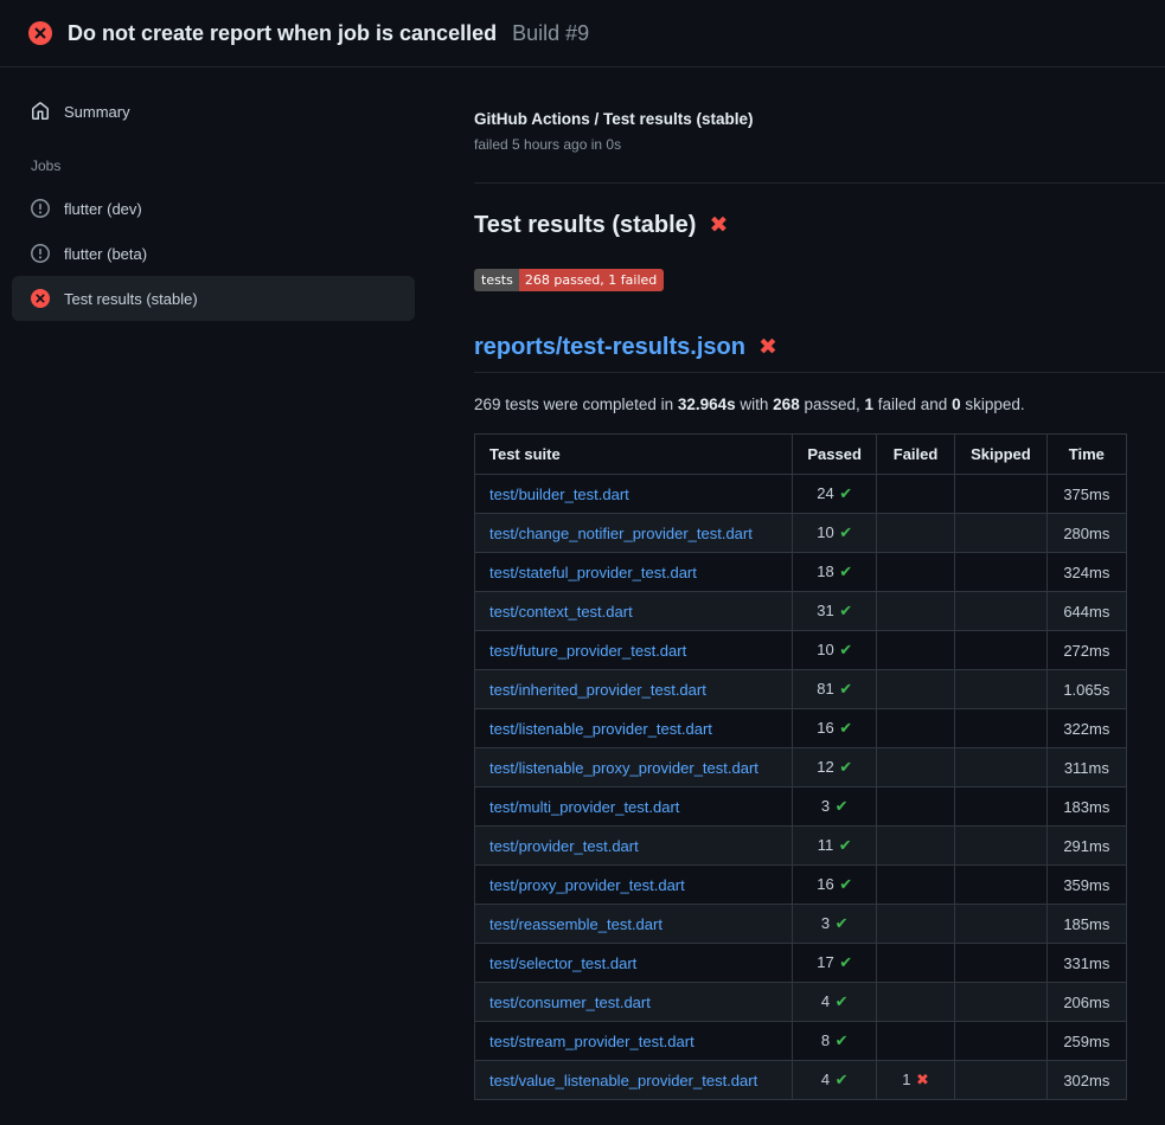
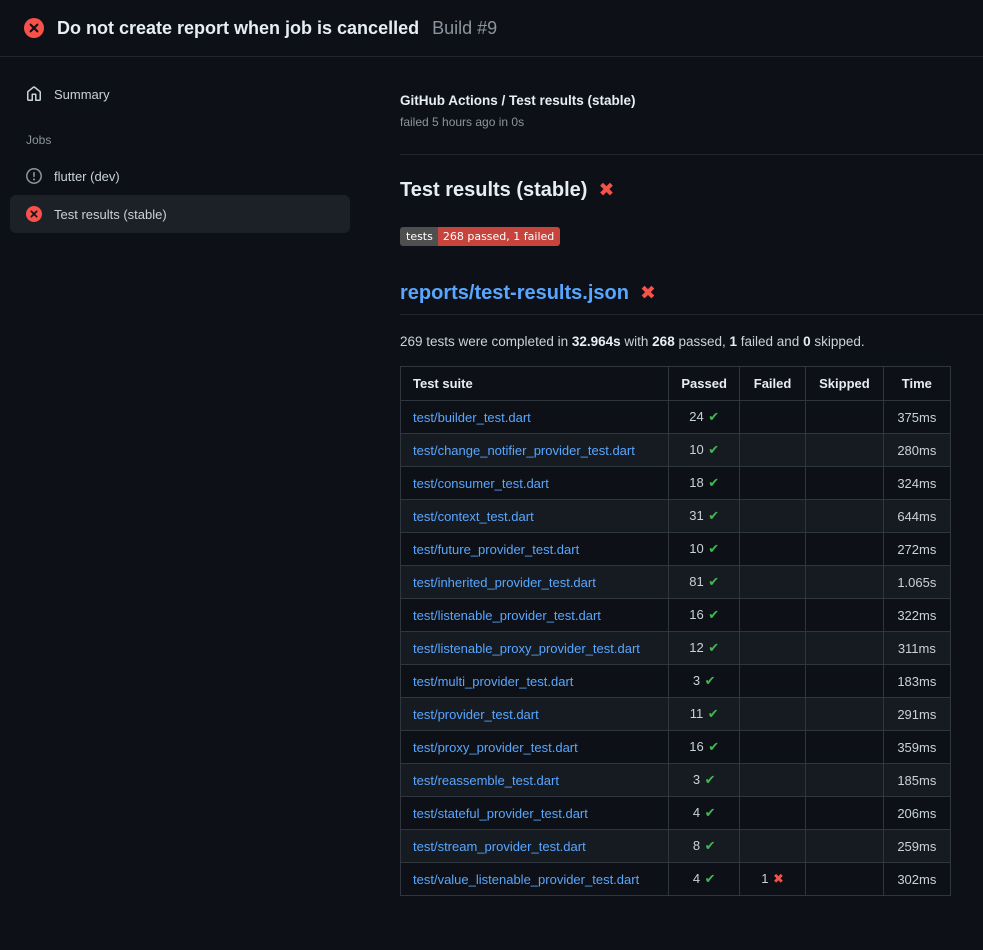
  Do not create report when job is cancelled
  Build #9
  Summary
  Jobs
  flutter (dev)
- flutter (beta)
  Test results (stable)
  GitHub Actions / Test results (stable)
  failed 5 hours ago in 0s
  Test results (stable)
  ✖
  tests
  268 passed, 1 failed
  reports/test-results.json
  ✖
  269 tests were completed in 32.964s with 268 passed, 1 failed and 0 skipped.
  Test suite	Passed	Failed	Skipped	Time
  test/builder_test.dart	24 ✔			375ms
  test/change_notifier_provider_test.dart	10 ✔			280ms
- test/stateful_provider_test.dart	18 ✔			324ms
+ test/consumer_test.dart	18 ✔			324ms
  test/context_test.dart	31 ✔			644ms
  test/future_provider_test.dart	10 ✔			272ms
  test/inherited_provider_test.dart	81 ✔			1.065s
  test/listenable_provider_test.dart	16 ✔			322ms
  test/listenable_proxy_provider_test.dart	12 ✔			311ms
  test/multi_provider_test.dart	3 ✔			183ms
  test/provider_test.dart	11 ✔			291ms
  test/proxy_provider_test.dart	16 ✔			359ms
  test/reassemble_test.dart	3 ✔			185ms
- test/selector_test.dart	17 ✔			331ms
- test/consumer_test.dart	4 ✔			206ms
+ test/stateful_provider_test.dart	4 ✔			206ms
  test/stream_provider_test.dart	8 ✔			259ms
  test/value_listenable_provider_test.dart	4 ✔	1 ✖		302ms
